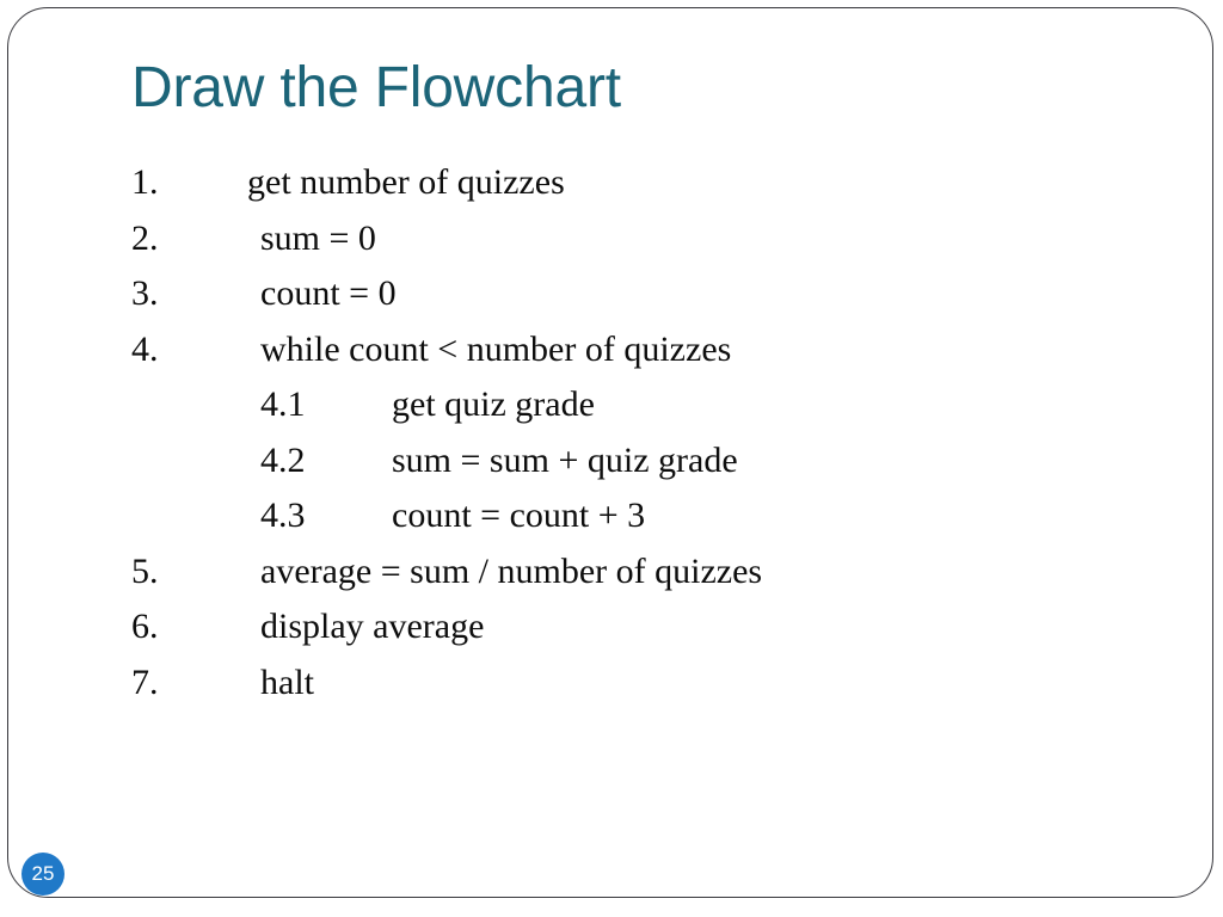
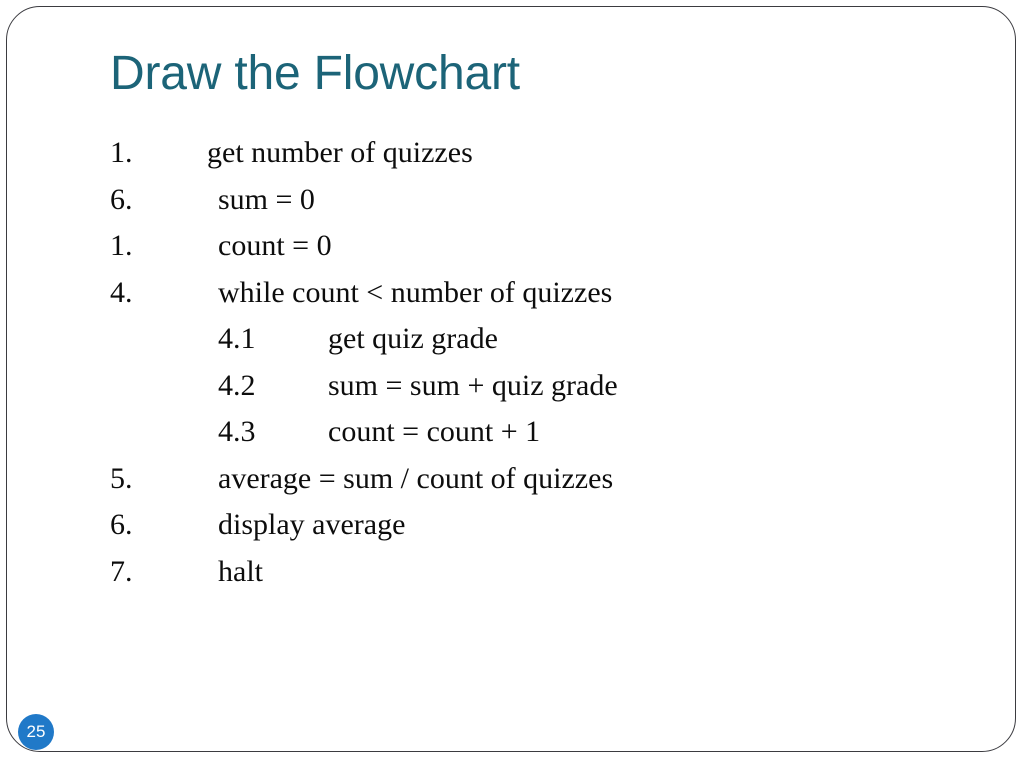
  Draw the Flowchart
  1. get number of quizzes
- 2. sum = 0
+ 6. sum = 0
- 3. count = 0
+ 1. count = 0
  4. while count < number of quizzes
  4.1 get quiz grade
  4.2 sum = sum + quiz grade
- 4.3 count = count + 3
+ 4.3 count = count + 1
- 5. average = sum / number of quizzes
+ 5. average = sum / count of quizzes
  6. display average
  7. halt
  25
